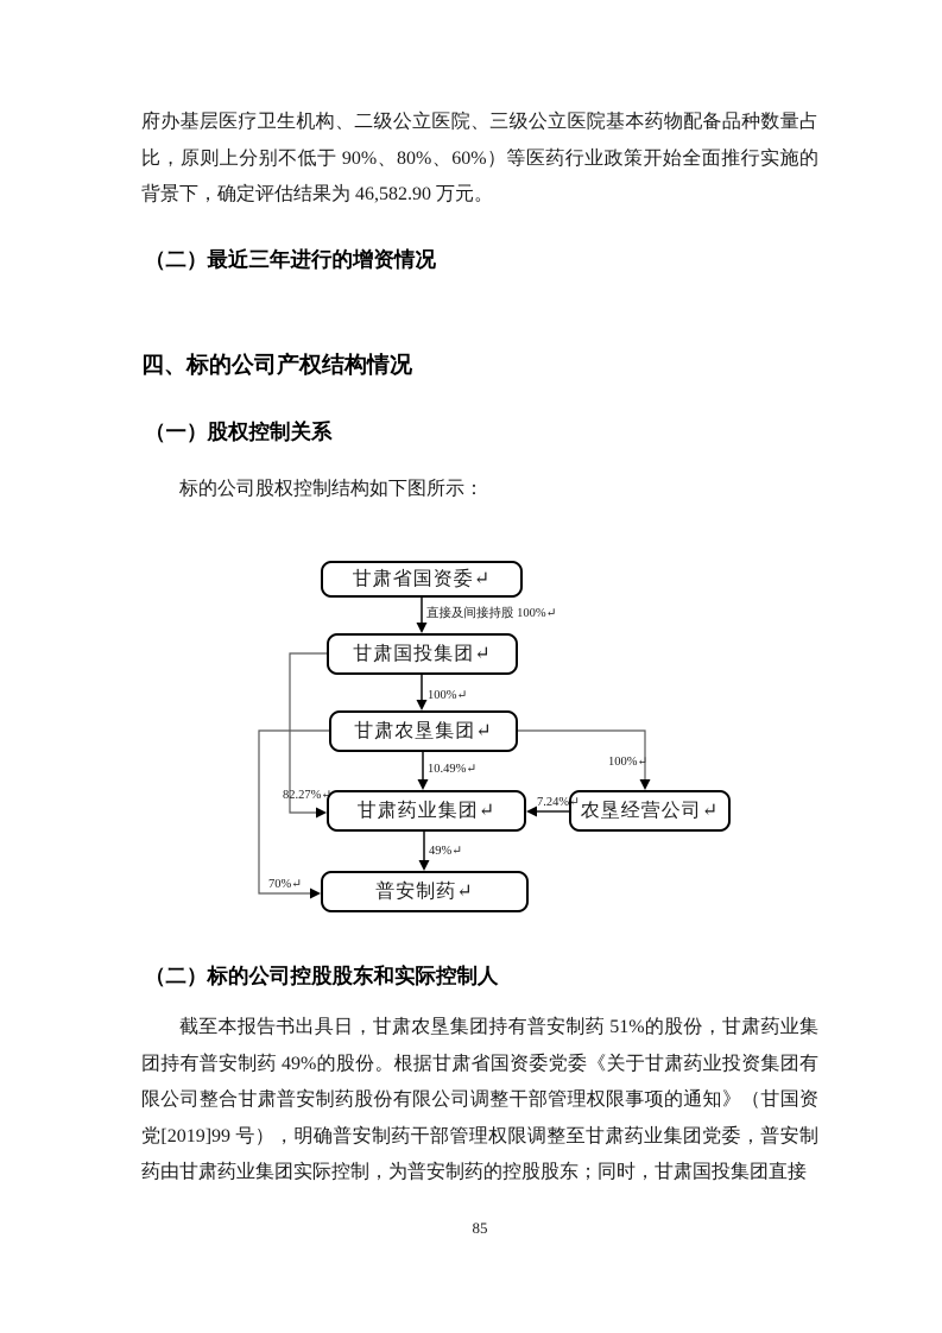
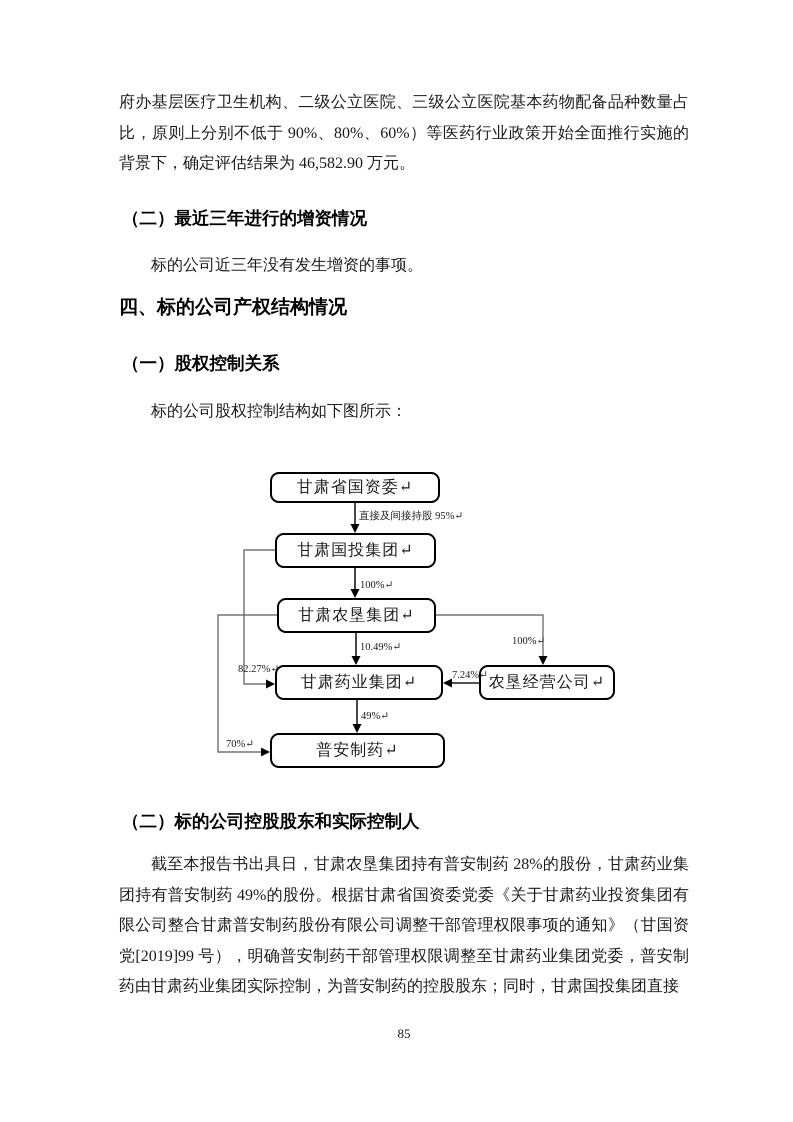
  府办基层医疗卫生机构、二级公立医院、三级公立医院基本药物配备品种数量占比，原则上分别不低于 90%、80%、60%）等医药行业政策开始全面推行实施的背景下，确定评估结果为 46,582.90 万元。
  （二）最近三年进行的增资情况
+ 标的公司近三年没有发生增资的事项。
  四、标的公司产权结构情况
  （一）股权控制关系
  标的公司股权控制结构如下图所示：
  甘肃省国资委↵
  甘肃国投集团↵
  甘肃农垦集团↵
  甘肃药业集团↵
  农垦经营公司↵
  普安制药↵
- 直接及间接持股 100%↵
+ 直接及间接持股 95%↵
  100%↵
  10.49%↵
  82.27%↵
  100%↵
  7.24%↵
  49%↵
  70%↵
  （二）标的公司控股股东和实际控制人
- 截至本报告书出具日，甘肃农垦集团持有普安制药 51%的股份，甘肃药业集团持有普安制药 49%的股份。根据甘肃省国资委党委《关于甘肃药业投资集团有限公司整合甘肃普安制药股份有限公司调整干部管理权限事项的通知》（甘国资党[2019]99 号），明确普安制药干部管理权限调整至甘肃药业集团党委，普安制药由甘肃药业集团实际控制，为普安制药的控股股东；同时，甘肃国投集团直接
+ 截至本报告书出具日，甘肃农垦集团持有普安制药 28%的股份，甘肃药业集团持有普安制药 49%的股份。根据甘肃省国资委党委《关于甘肃药业投资集团有限公司整合甘肃普安制药股份有限公司调整干部管理权限事项的通知》（甘国资党[2019]99 号），明确普安制药干部管理权限调整至甘肃药业集团党委，普安制药由甘肃药业集团实际控制，为普安制药的控股股东；同时，甘肃国投集团直接
  85
